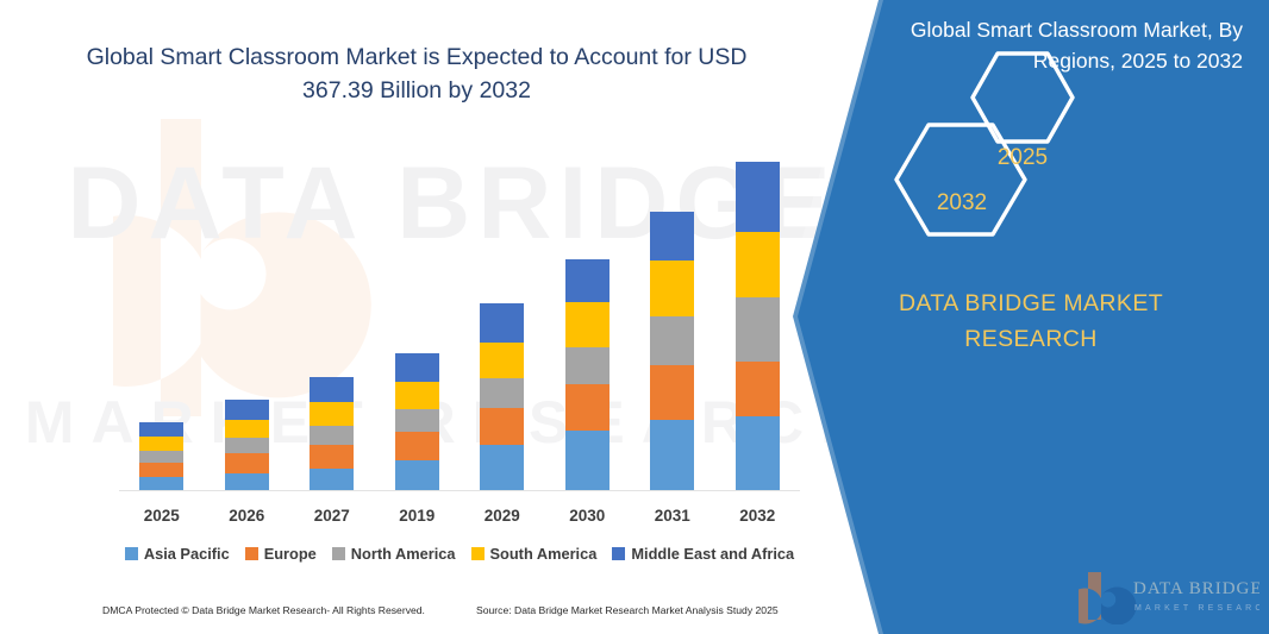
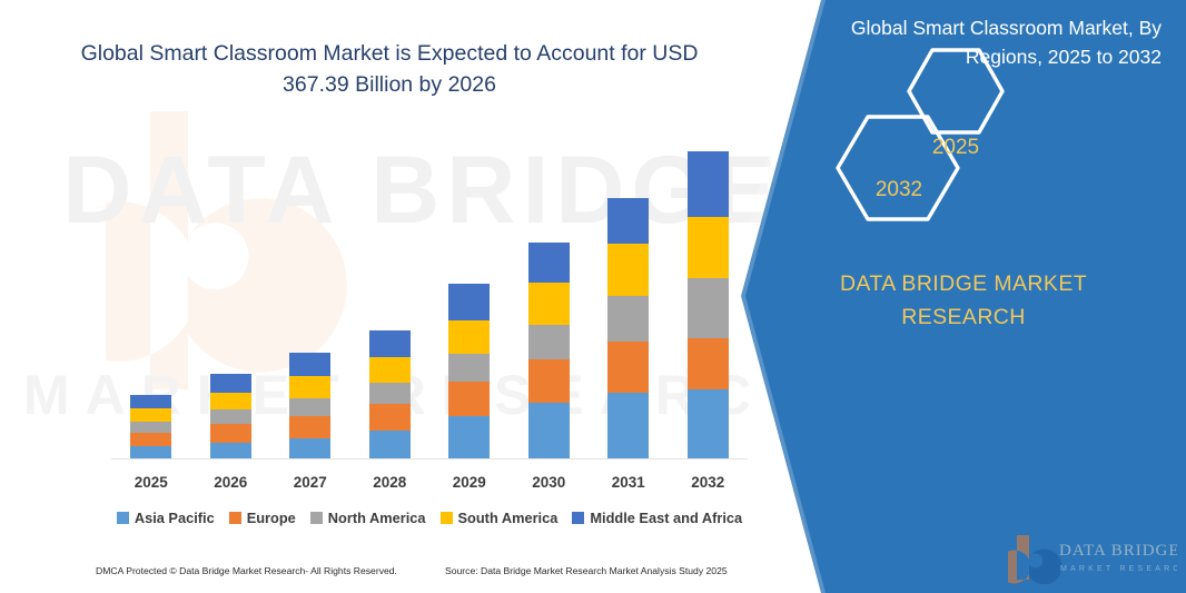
  DATA BRIDGE
- Global Smart Classroom Market is Expected to Account for USD 367.39 Billion by 2032
+ Global Smart Classroom Market is Expected to Account for USD 367.39 Billion by 2026
  2025
  2026
  2027
- 2019
+ 2028
  2029
  2030
  2031
  2032
  Asia Pacific
  Europe
  North America
  South America
  Middle East and Africa
  DMCA Protected © Data Bridge Market Research- All Rights Reserved.
  Source: Data Bridge Market Research Market Analysis Study 2025
  Global Smart Classroom Market, By Regions, 2025 to 2032
  2032
  2025
  DATA BRIDGE MARKET
  RESEARCH
  DATA BRIDGE
